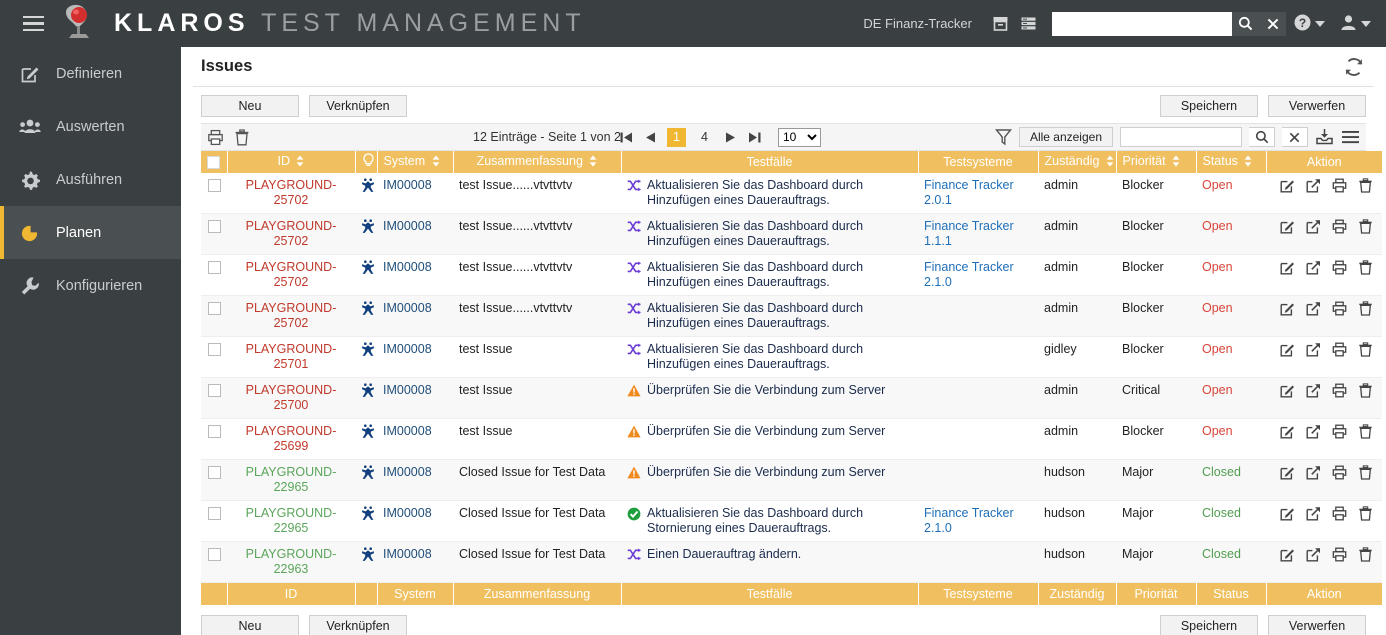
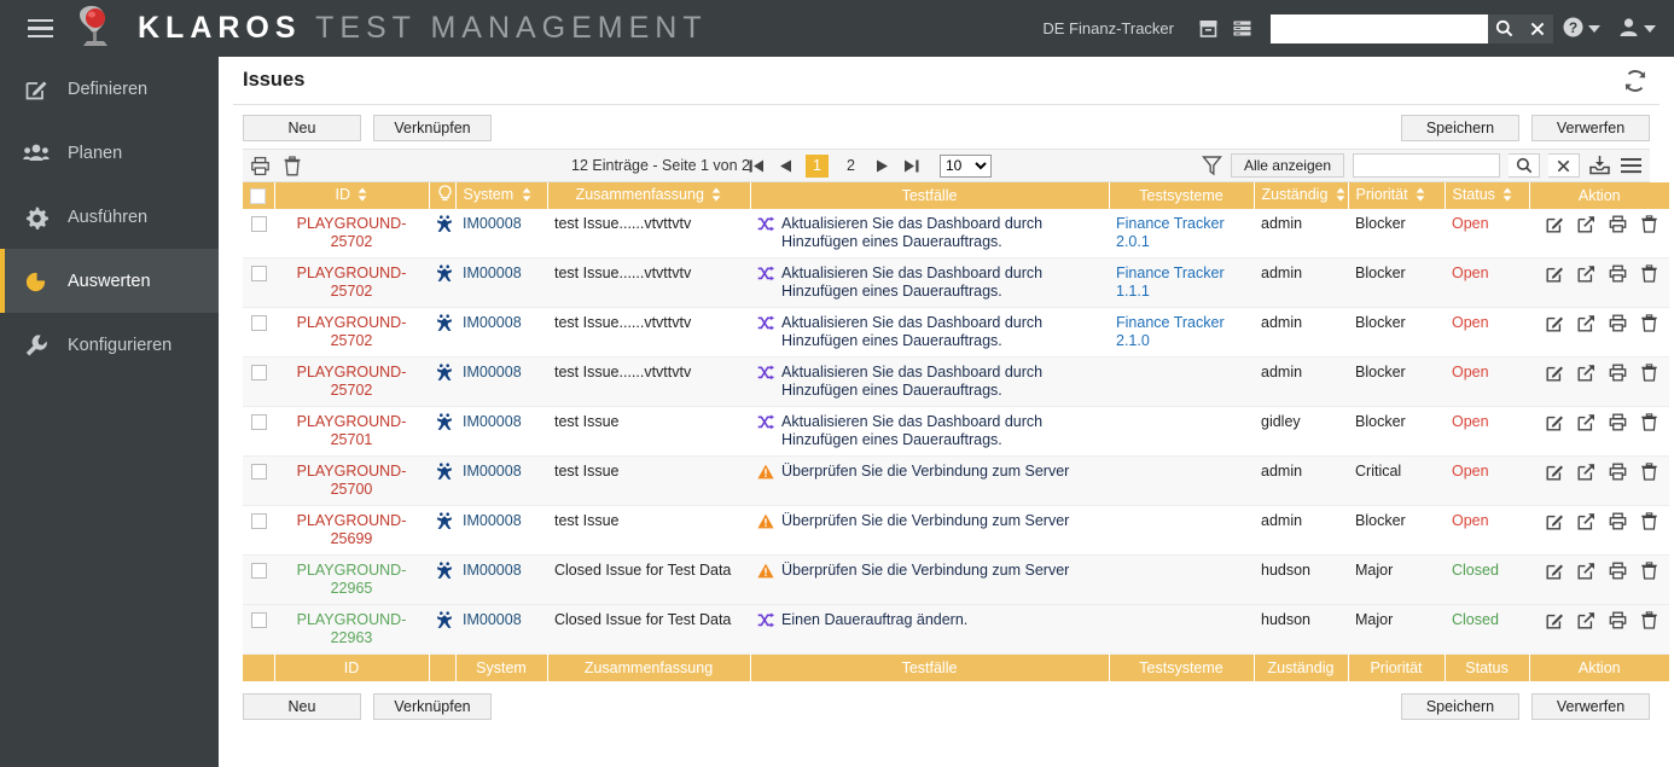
  KLAROS TEST MANAGEMENT
  DE Finanz-Tracker
  ?
  Definieren
- Auswerten
+ Planen
  Ausführen
- Planen
+ Auswerten
  Konfigurieren
  Issues
  Neu
  Verknüpfen
  Speichern
  Verwerfen
  12 Einträge - Seite 1 von 2
  1
- 4
+ 2
  10
  Alle anzeigen
  	ID		System	Zusammenfassung	Testfälle	Testsysteme	Zuständig	Priorität	Status	Aktion
  	PLAYGROUND-25702		IM00008	test Issue......vtvttvtv	Aktualisieren Sie das Dashboard durch Hinzufügen eines Dauerauftrags.	Finance Tracker 2.0.1	admin	Blocker	Open
  	PLAYGROUND-25702		IM00008	test Issue......vtvttvtv	Aktualisieren Sie das Dashboard durch Hinzufügen eines Dauerauftrags.	Finance Tracker 1.1.1	admin	Blocker	Open
  	PLAYGROUND-25702		IM00008	test Issue......vtvttvtv	Aktualisieren Sie das Dashboard durch Hinzufügen eines Dauerauftrags.	Finance Tracker 2.1.0	admin	Blocker	Open
  	PLAYGROUND-25702		IM00008	test Issue......vtvttvtv	Aktualisieren Sie das Dashboard durch Hinzufügen eines Dauerauftrags.		admin	Blocker	Open
  	PLAYGROUND-25701		IM00008	test Issue	Aktualisieren Sie das Dashboard durch Hinzufügen eines Dauerauftrags.		gidley	Blocker	Open
  	PLAYGROUND-25700		IM00008	test Issue	Überprüfen Sie die Verbindung zum Server		admin	Critical	Open
  	PLAYGROUND-25699		IM00008	test Issue	Überprüfen Sie die Verbindung zum Server		admin	Blocker	Open
  	PLAYGROUND-22965		IM00008	Closed Issue for Test Data	Überprüfen Sie die Verbindung zum Server		hudson	Major	Closed
- 	PLAYGROUND-22965		IM00008	Closed Issue for Test Data	Aktualisieren Sie das Dashboard durch Stornierung eines Dauerauftrags.	Finance Tracker 2.1.0	hudson	Major	Closed
  	PLAYGROUND-22963		IM00008	Closed Issue for Test Data	Einen Dauerauftrag ändern.		hudson	Major	Closed
  	ID		System	Zusammenfassung	Testfälle	Testsysteme	Zuständig	Priorität	Status	Aktion
  Neu
  Verknüpfen
  Speichern
  Verwerfen
